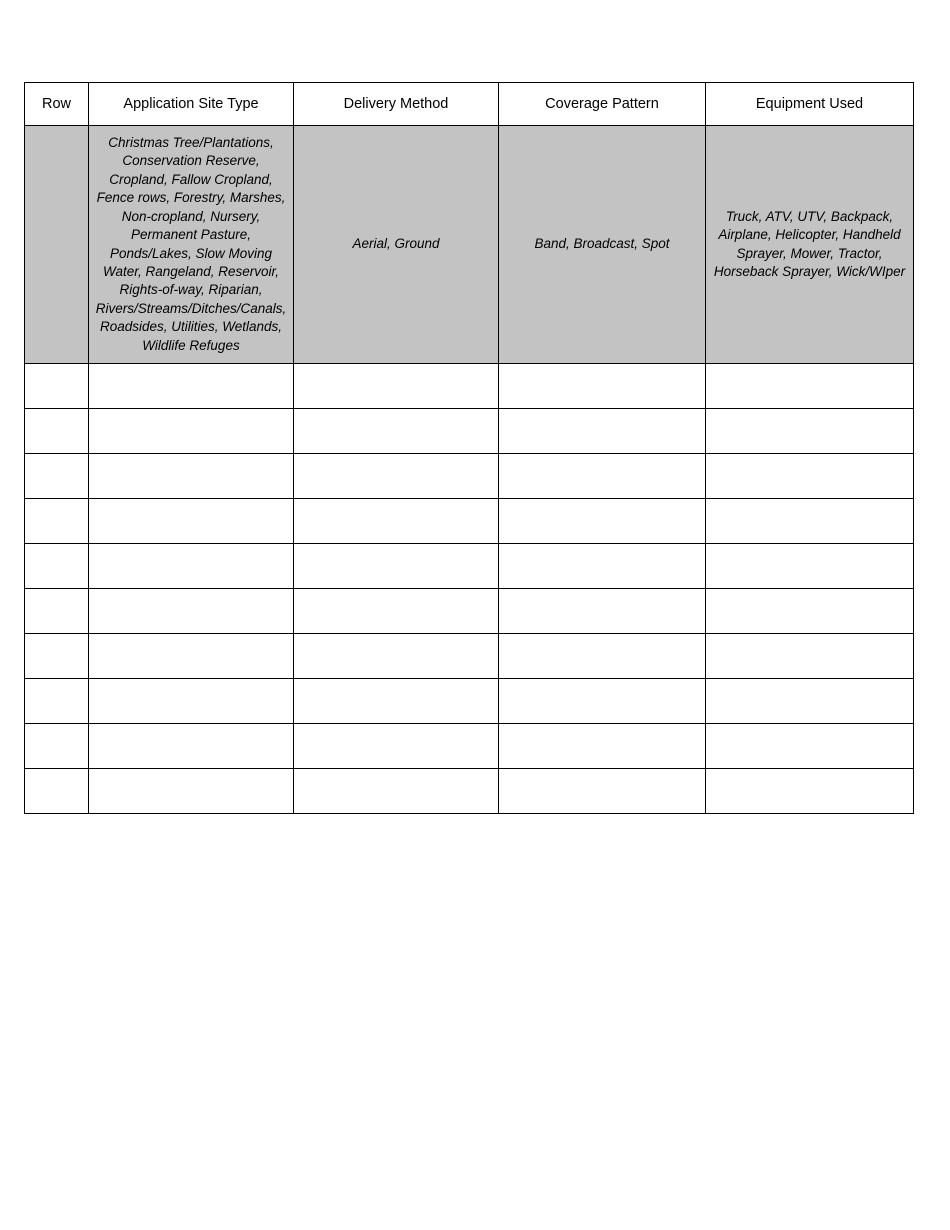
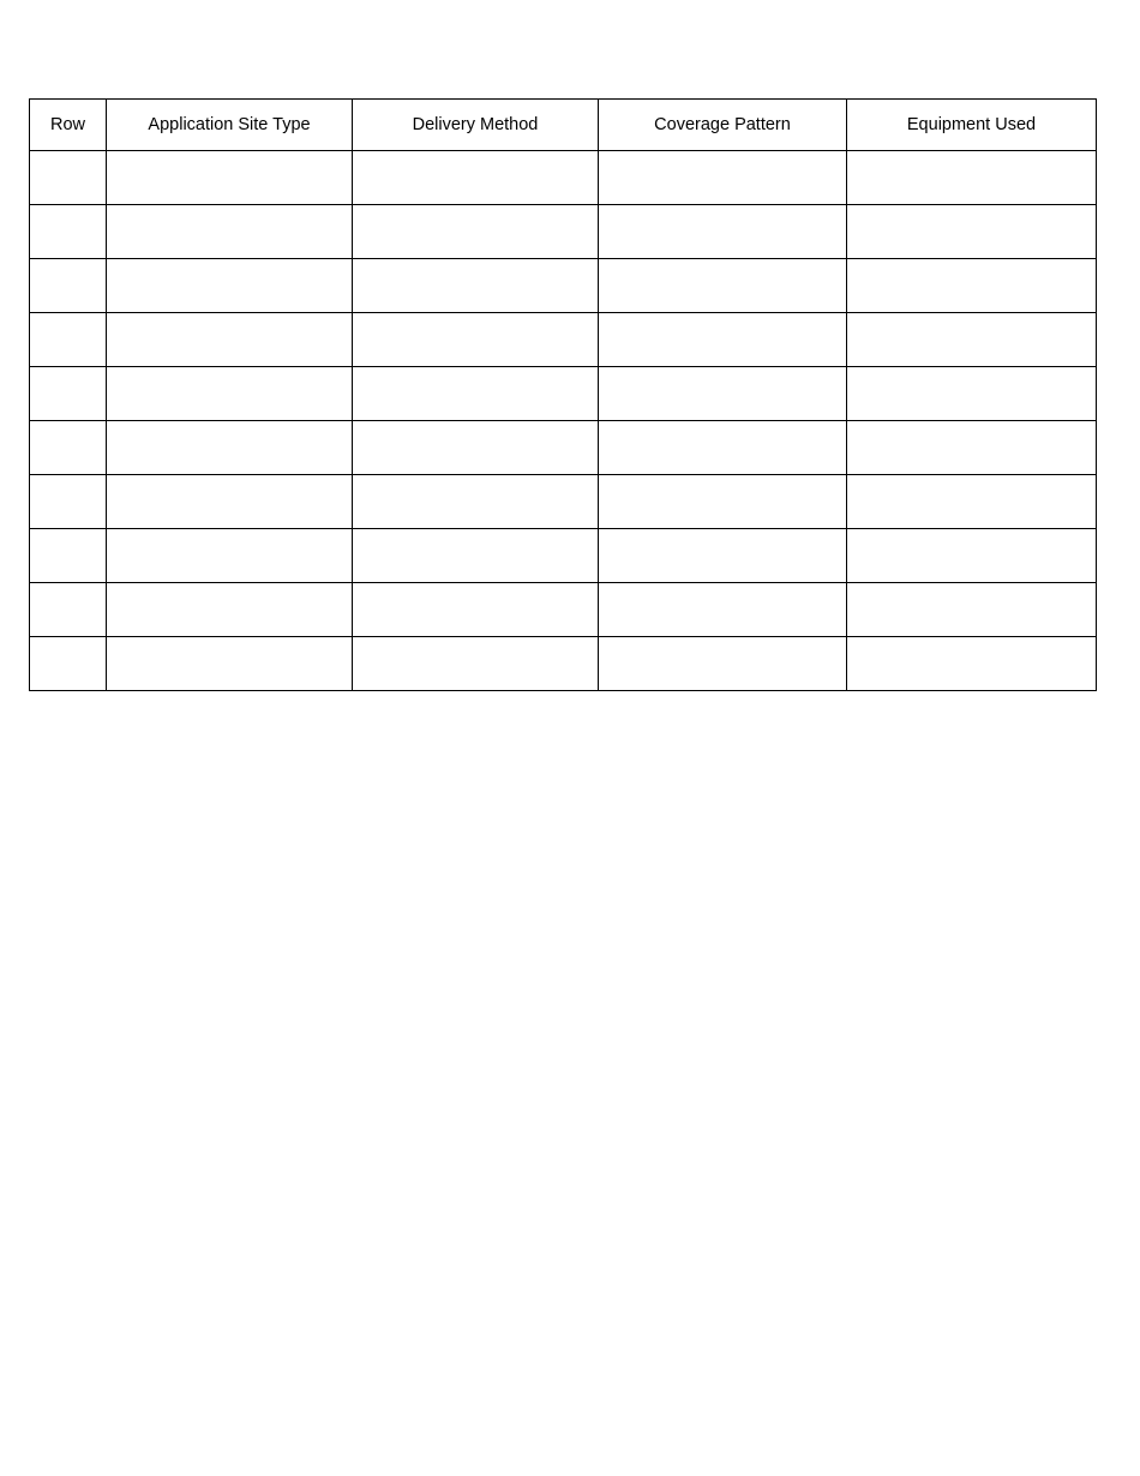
  Row	Application Site Type	Delivery Method	Coverage Pattern	Equipment Used
- 	Christmas Tree/Plantations, Conservation Reserve, Cropland, Fallow Cropland, Fence rows, Forestry, Marshes, Non-cropland, Nursery, Permanent Pasture, Ponds/Lakes, Slow Moving Water, Rangeland, Reservoir, Rights-of-way, Riparian, Rivers/Streams/Ditches/Canals, Roadsides, Utilities, Wetlands, Wildlife Refuges	Aerial, Ground	Band, Broadcast, Spot	Truck, ATV, UTV, Backpack, Airplane, Helicopter, Handheld Sprayer, Mower, Tractor, Horseback Sprayer, Wick/WIper
